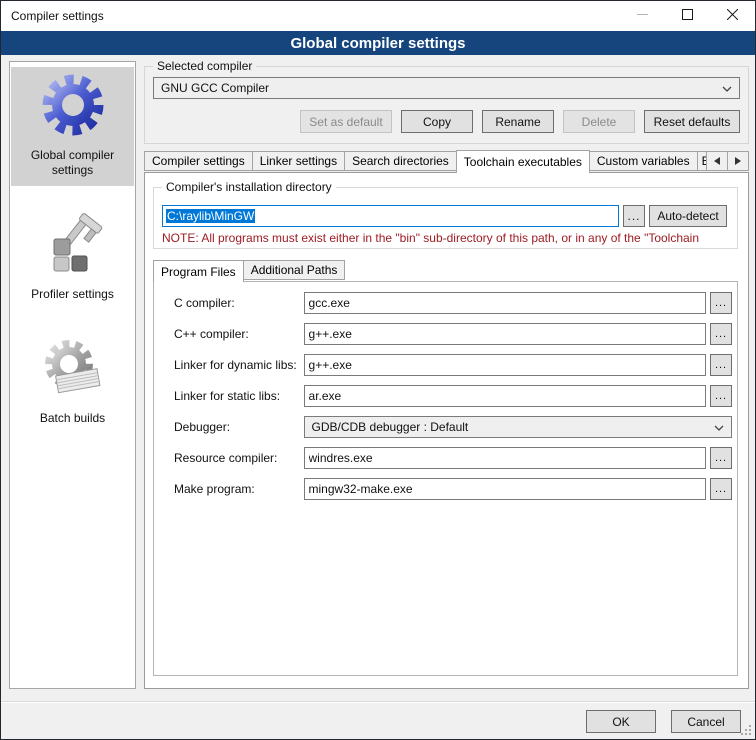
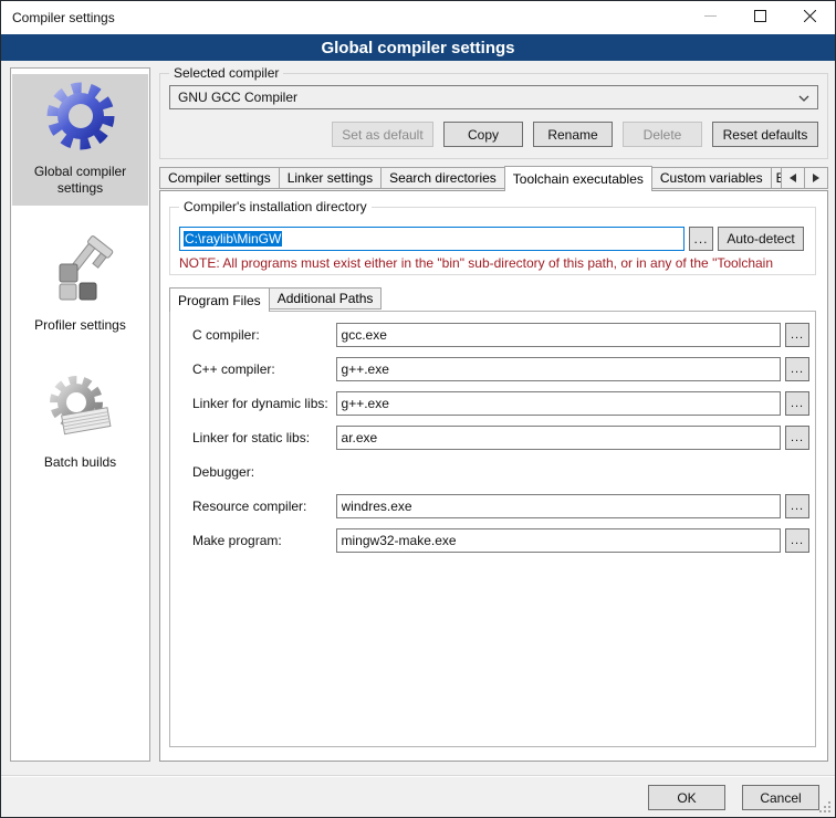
  Compiler settings
  Global compiler settings
  Global compiler settings
  Profiler settings
  Batch builds
  Selected compiler
  GNU GCC Compiler
  Set as default
  Copy
  Rename
  Delete
  Reset defaults
  Compiler settings
  Linker settings
  Search directories
  Toolchain executables
  Custom variables
  Compiler's installation directory
  C:\raylib\MinGW
  ...
  Auto-detect
  NOTE: All programs must exist either in the "bin" sub-directory of this path, or in any of the "Toolchain
  Program Files
  Additional Paths
  C compiler:
  gcc.exe
  ...
  C++ compiler:
  g++.exe
  ...
  Linker for dynamic libs:
  g++.exe
  ...
  Linker for static libs:
  ar.exe
  ...
  Debugger:
- GDB/CDB debugger : Default
  Resource compiler:
  windres.exe
  ...
  Make program:
  mingw32-make.exe
  ...
  OK
  Cancel
